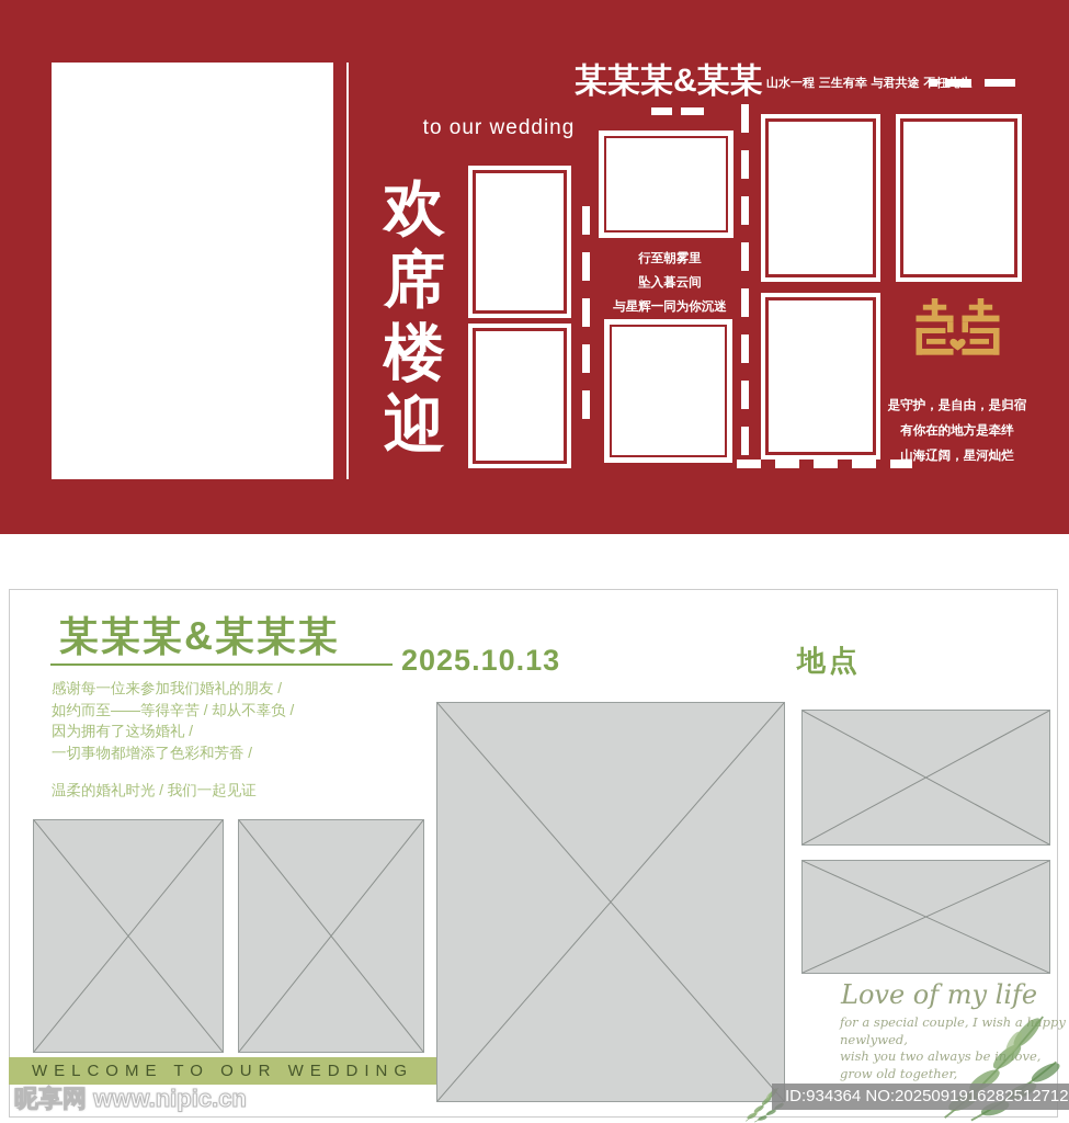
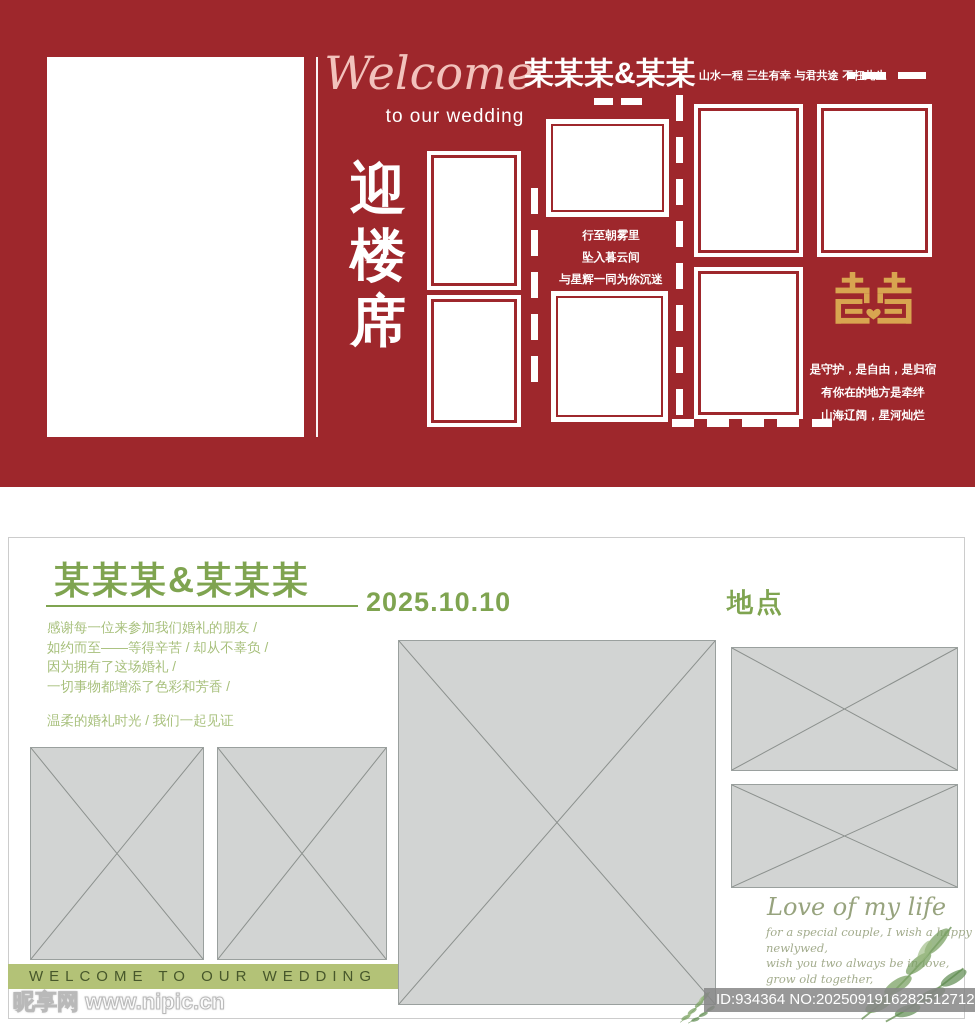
+ Welcome
  to our wedding
  某某某&某某
  山水一程 三生有幸 与君共途枉
- 欢
- 席
+ 迎
  楼
- 迎
+ 席
  行至朝雾里
  坠入暮云间
  与星辉一同为你沉迷
  是守护，是自由，是归宿
  有你在的地方是牵绊
  山海辽阔，星河灿烂
  某某某&某某某
- 2025.10.13
+ 2025.10.10
  地点
  感谢每一位来参加我们婚礼的朋友 /
  如约而至——等得辛苦 / 却从不辜负 /
  因为拥有了这场婚礼 /
  一切事物都增添了色彩和芳香 /
  温柔的婚礼时光 / 我们一起见证
  Love of my life
  for a special couple, I wish appy
  newlywed,
  wish you two always be iove,
  grow old together,
  WELCOME TO OUR WEDDING
  昵享网 www.nipic.cn
  ID:934364 NO:2025091916282512712
